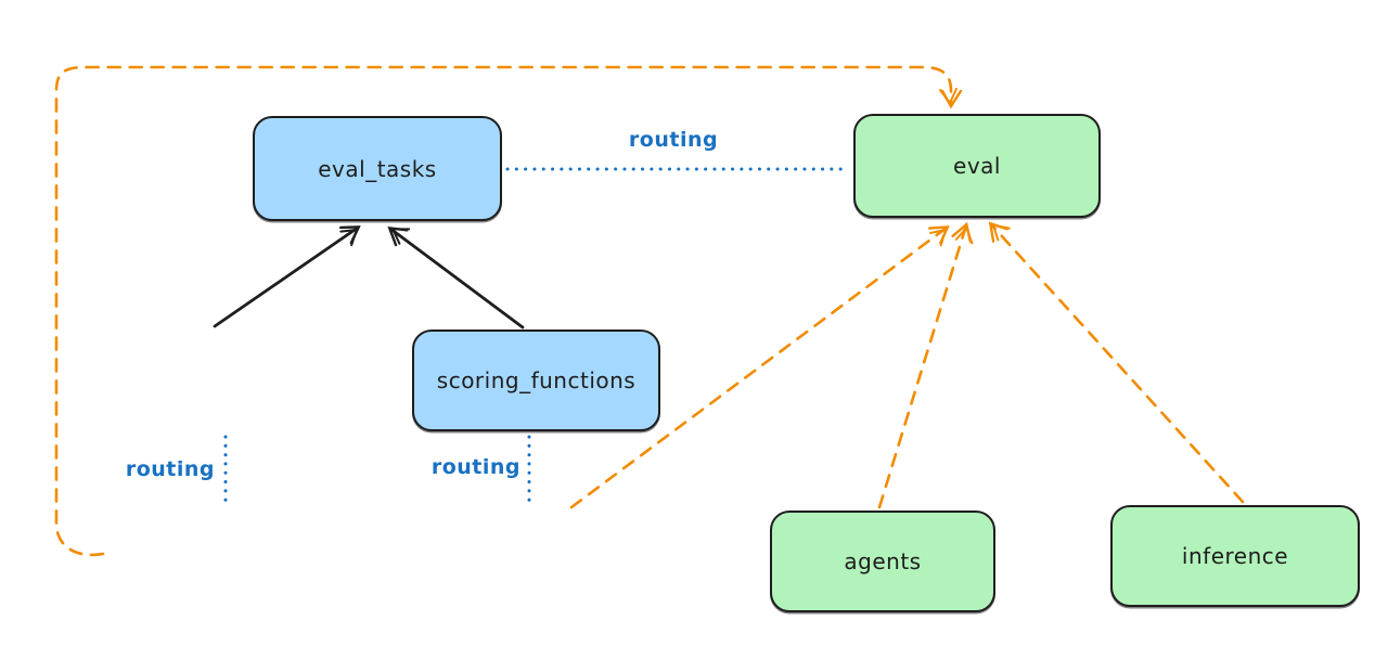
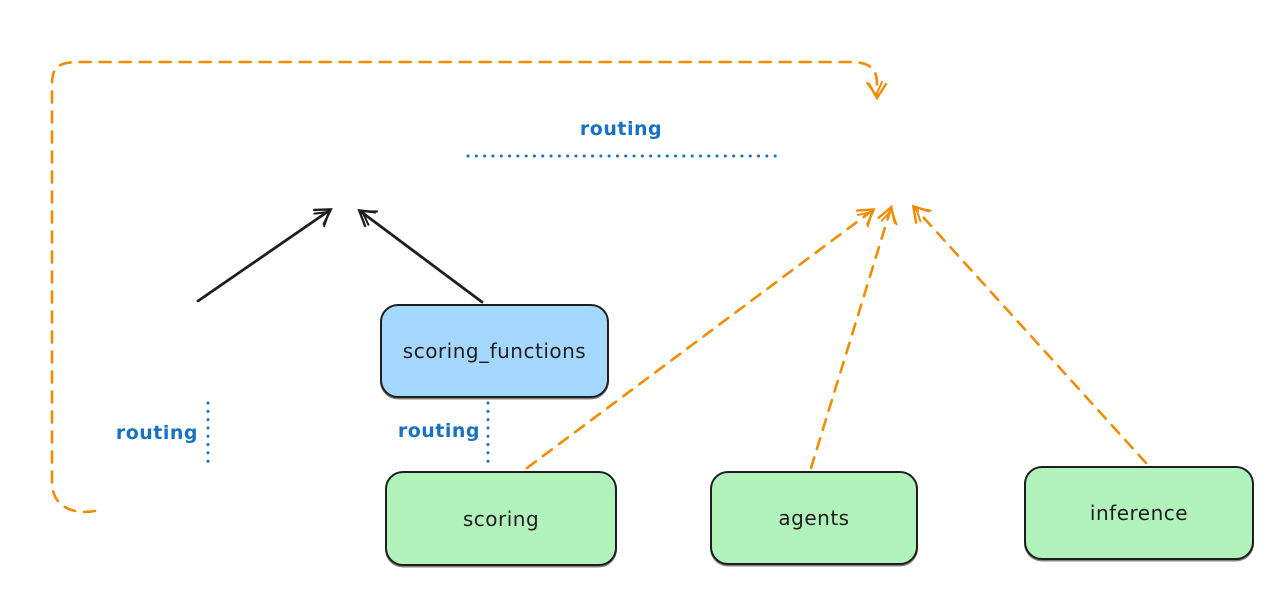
- eval_tasks
- eval
  scoring_functions
+ scoring
  agents
  inference
  routing
  routing
  routing
